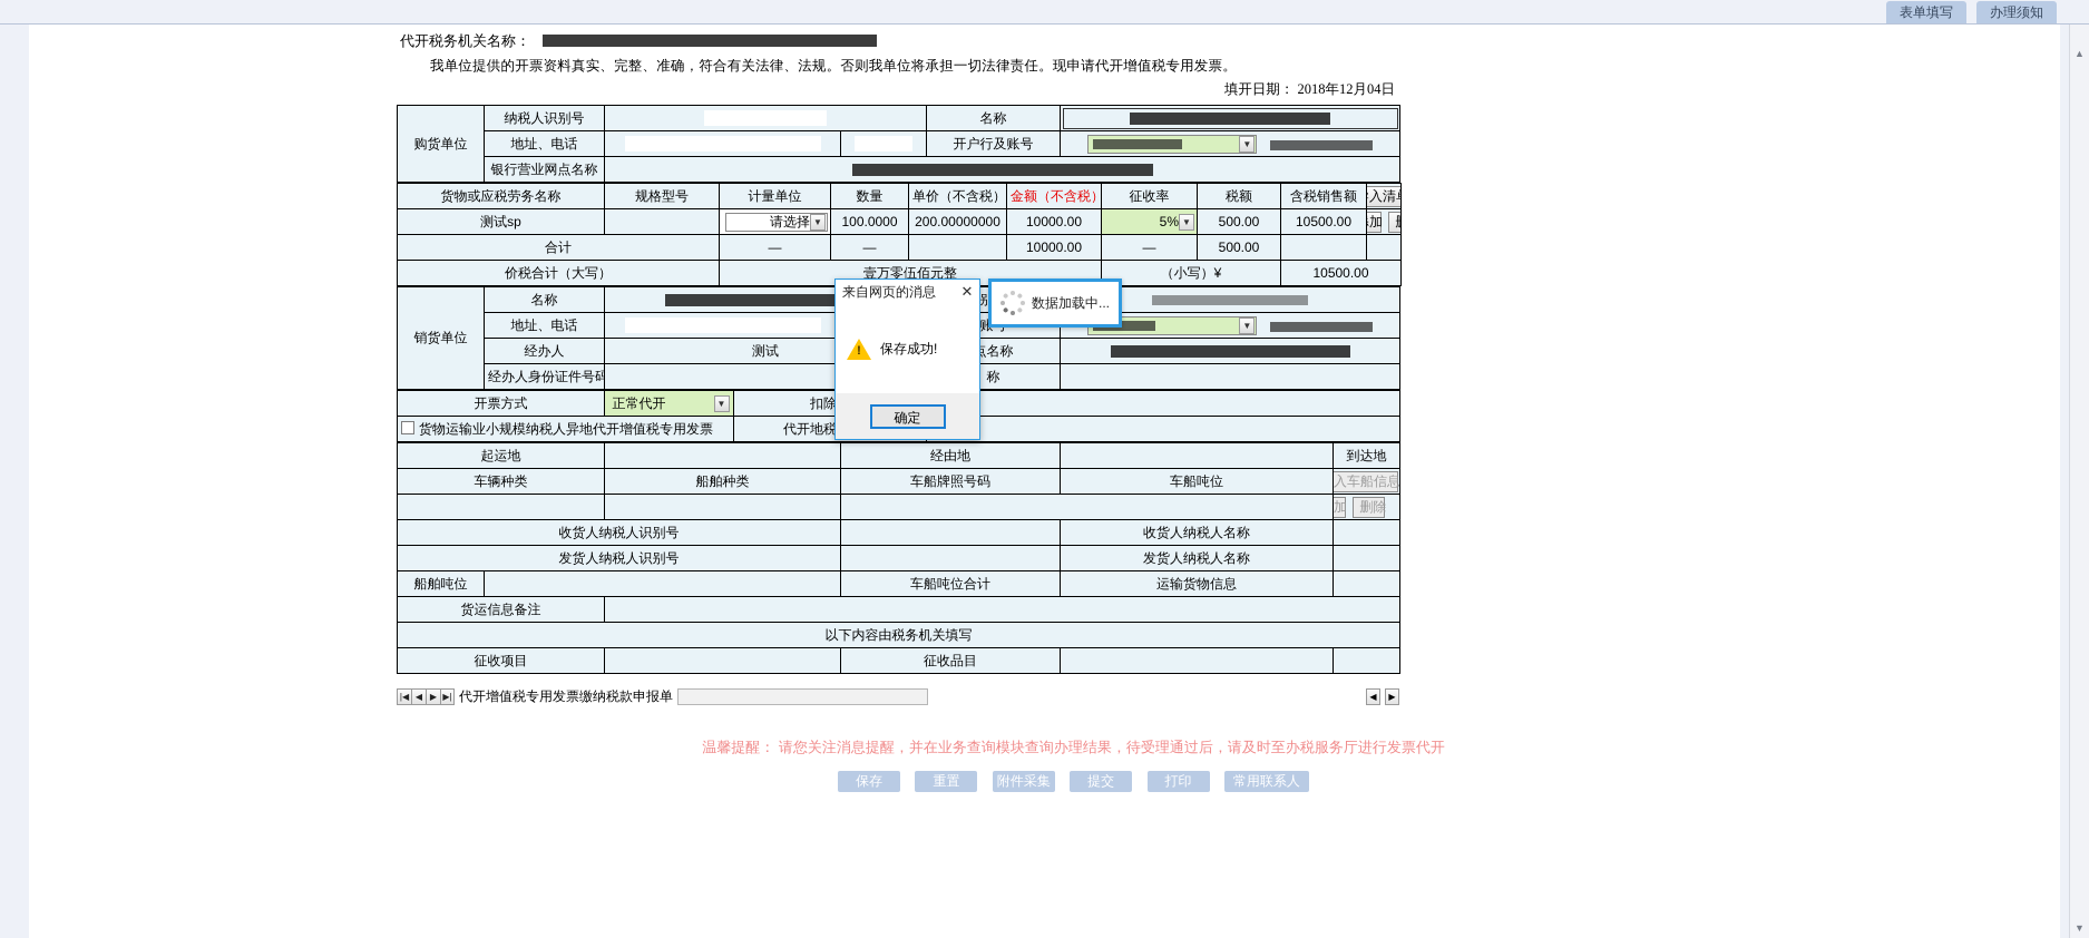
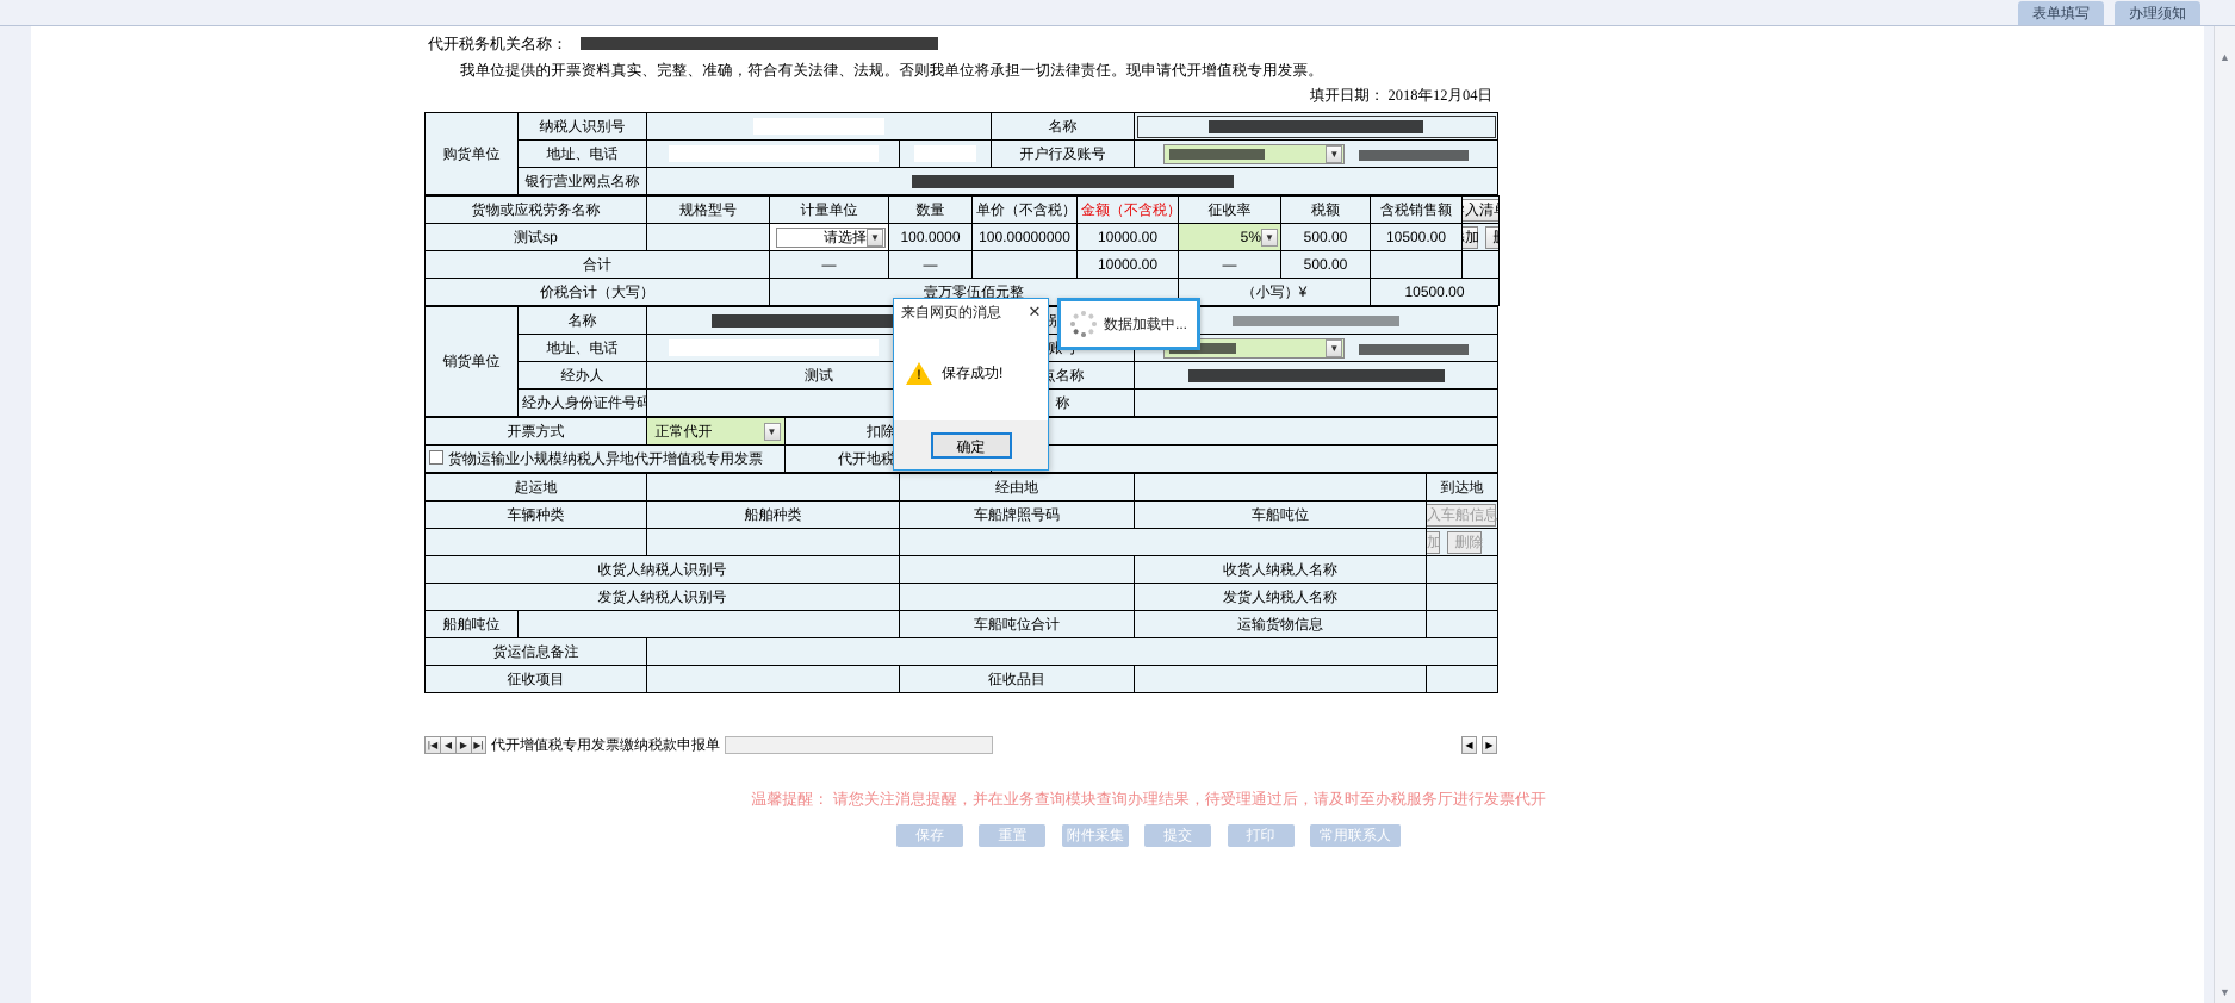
  表单填写
  办理须知
  ▲
  ▼
  代开税务机关名称：
  我单位提供的开票资料真实、完整、准确，符合有关法律、法规。否则我单位将承担一切法律责任。现申请代开增值税专用发票。
  填开日期： 2018年12月04日
  购货单位	纳税人识别号		名称
  地址、电话			开户行及账号	▼
  银行营业网点名称
  货物或应税劳务名称	规格型号	计量单位	数量	单价（不含税）	金额（不含税）	征收率	税额	含税销售额	入清
- 测试sp		请选择 ▼	100.0000	200.00000000	10000.00	5% ▼	500.00	10500.00	加
+ 测试sp		请选择 ▼	100.0000	100.00000000	10000.00	5% ▼	500.00	10500.00	加
  合计	—	—		10000.00	—	500.00
  价税合计（大写）	壹万零伍佰元整	（小写）¥	10500.00
  销货单位	名称		别
  地址、电话			账	▼
  经办人	测试	名称
  经办人身份证件号码		称
  开票方式	正常代开 ▼	扣除
  货物运输业小规模纳税人异地代开增值税专用发票	代开地税
  起运地		经由地		到达地
  车辆种类	船舶种类	车船牌照号码	车船吨位	入车船信息
  			加 删除
  收货人纳税人识别号		收货人纳税人名称
  发货人纳税人识别号		发货人纳税人名称
  船舶吨位		车船吨位合计	运输货物信息
  货运信息备注
- 以下内容由税务机关填写
  征收项目		征收品目
  |◀
  ◀
  ▶
  ▶|
  代开增值税专用发票缴纳税款申报单
  ▶
  ◀
  数据加载中...
  来自网页的消息
  ✕
  !
  保存成功!
  确定
  温馨提醒： 请您关注消息提醒，并在业务查询模块查询办理结果，待受理通过后，请及时至办税服务厅进行发票代开
  保存 重置 附件采集 提交 打印 常用联系人
